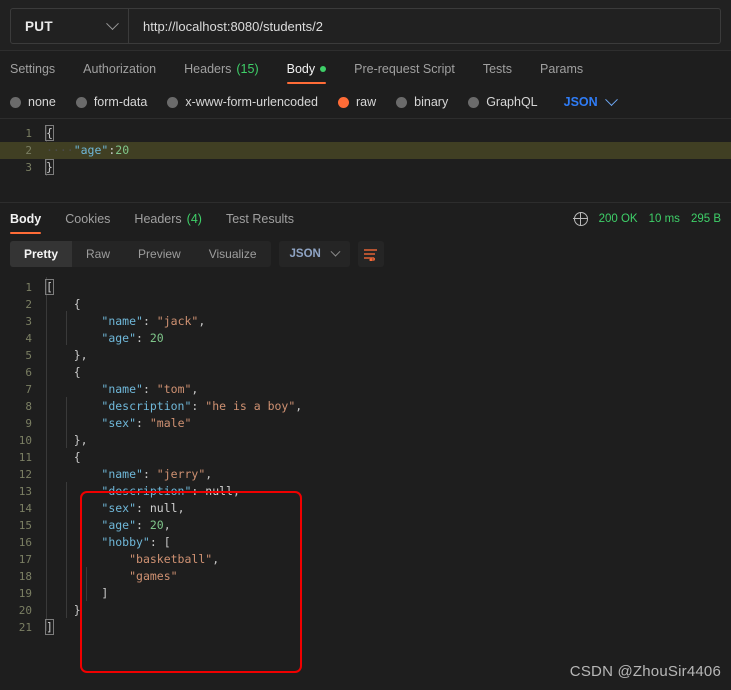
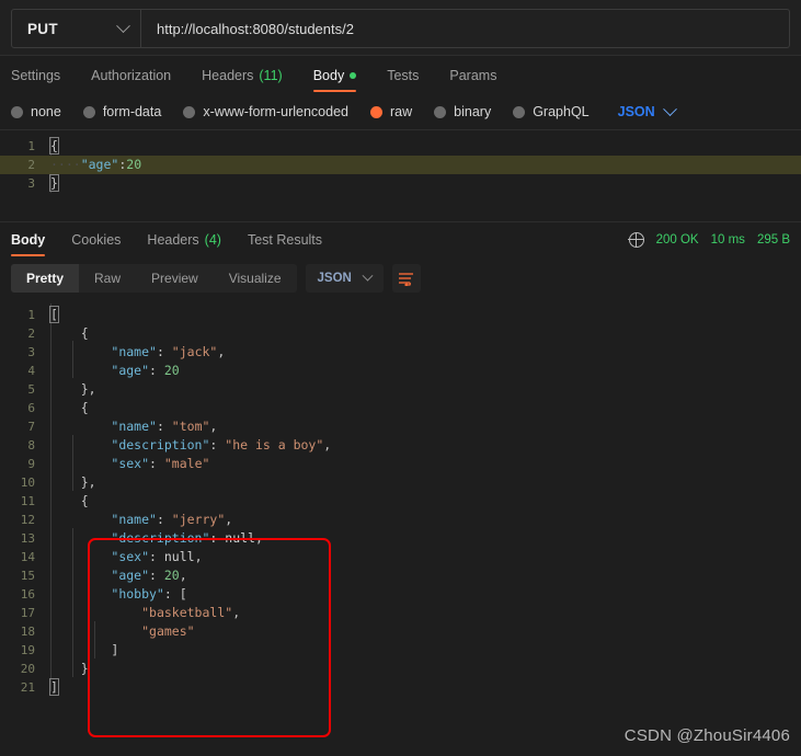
  PUT
  http://localhost:8080/students/2
  Settings
  Authorization
  Headers
- (15)
+ (11)
  Body
- Pre-request Script
  Tests
  Params
  none
  form-data
  x-www-form-urlencoded
  raw
  binary
  GraphQL
  JSON
  1
  {
  2
  ····"age":20
  3
  }
  Body
  Cookies
  Headers
  (4)
  Test Results
  200 OK
  10 ms
  295 B
  Pretty
  Raw
  Preview
  Visualize
  JSON
  1
  [
  2
  {
  3
  "name": "jack",
  4
  "age": 20
  5
  },
  6
  {
  7
  "name": "tom",
  8
  "description": "he is a boy",
  9
  "sex": "male"
  10
  },
  11
  {
  12
  "name": "jerry",
  13
  "description": null,
  14
  "sex": null,
  15
  "age": 20,
  16
  "hobby": [
  17
  "basketball",
  18
  "games"
  19
  ]
  20
  }
  21
  ]
  CSDN @ZhouSir4406
